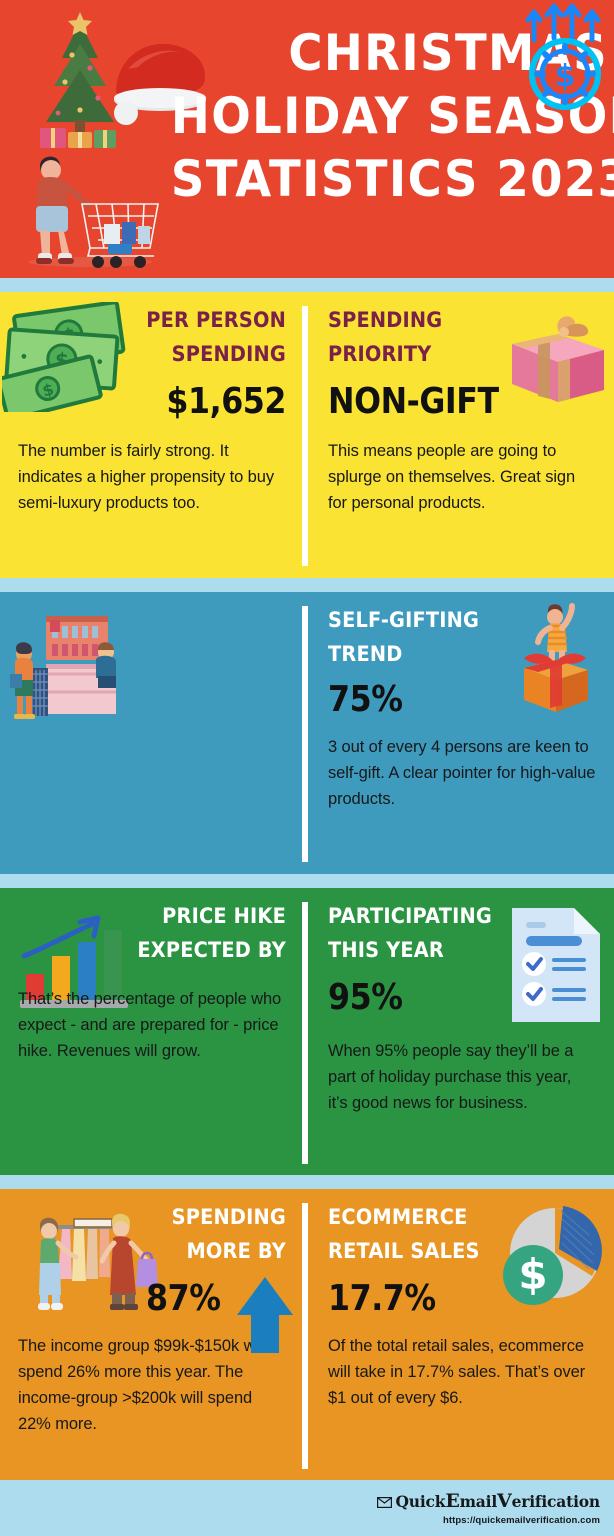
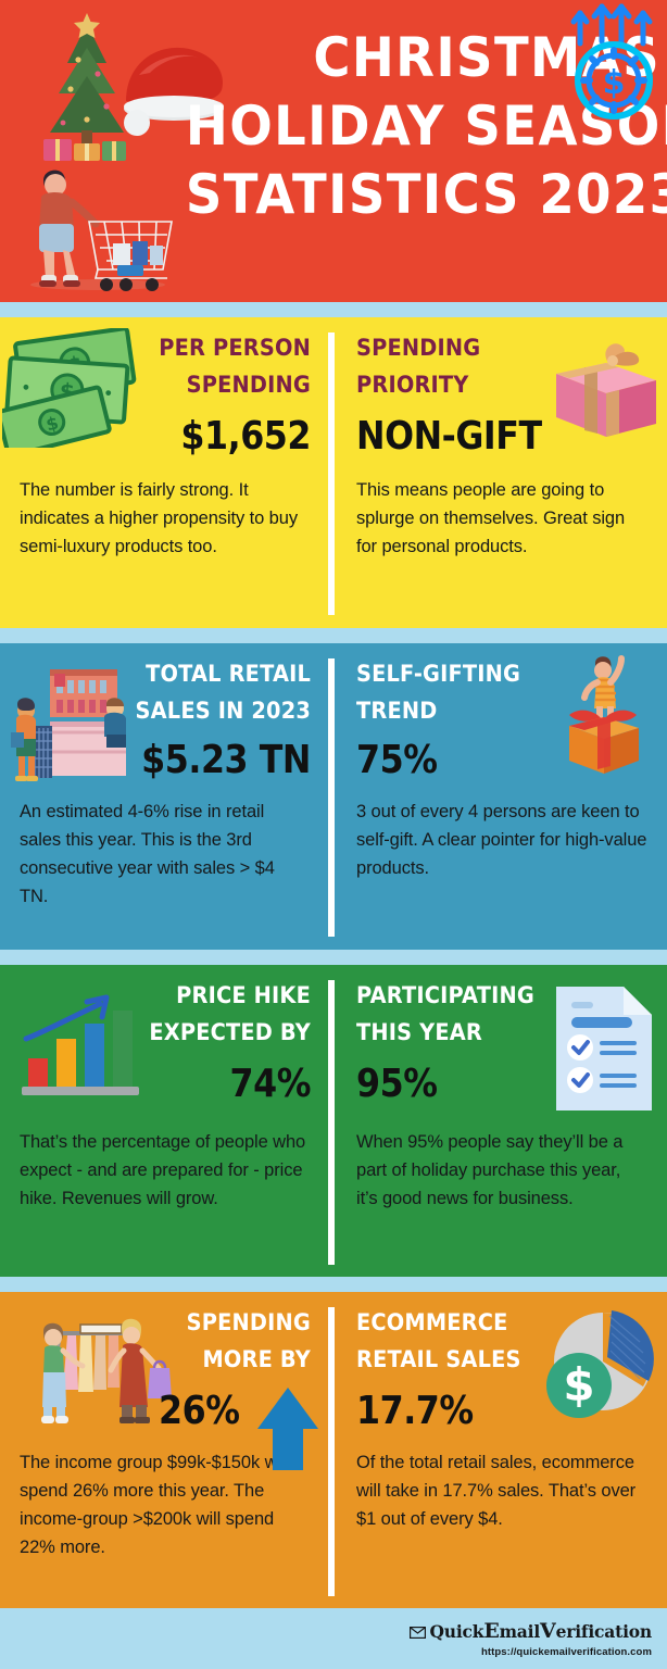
  CHRISTM
  HOLIDAY SEASO
  STATISTICS 202
  $
  PER PERSON
  SPENDING
  $1,652
  The number is fairly strong. It indicates a higher propensity to buy semi-luxury products too.
  SPENDING
  PRIORITY
  NON-GIFT
  This means people are going to splurge on themselves. Great sign for personal products.
+ TOTAL RETAIL
+ SALES IN 2023
+ $5.23 TN
+ An estimated 4-6% rise in retail sales this year. This is the 3rd consecutive year with sales > $4 TN.
  SELF-GIFTING
  TREND
  75%
  3 out of every 4 persons are keen to self-gift. A clear pointer for high-value products.
  PRICE HIKE
  EXPECTED BY
+ 74%
  That’s the percentage of people who expect - and are prepared for - price hike. Revenues will grow.
  PARTICIPATING
  THIS YEAR
  95%
  When 95% people say they’ll be a part of holiday purchase this year, it’s good news for business.
  SPENDING
  MORE BY
- 87%
+ 26%
  The income group $99k-$150k w spend 26% more this year. The income-group >$200k will spend 22% more.
  ECOMMERCE
  RETAIL SALES
  17.7%
- Of the total retail sales, ecommerce will take in 17.7% sales. That’s over $1 out of every $6.
+ Of the total retail sales, ecommerce will take in 17.7% sales. That’s over $1 out of every $4.
  $
  QuickEmailVerification
  https://quickemailverification.com
